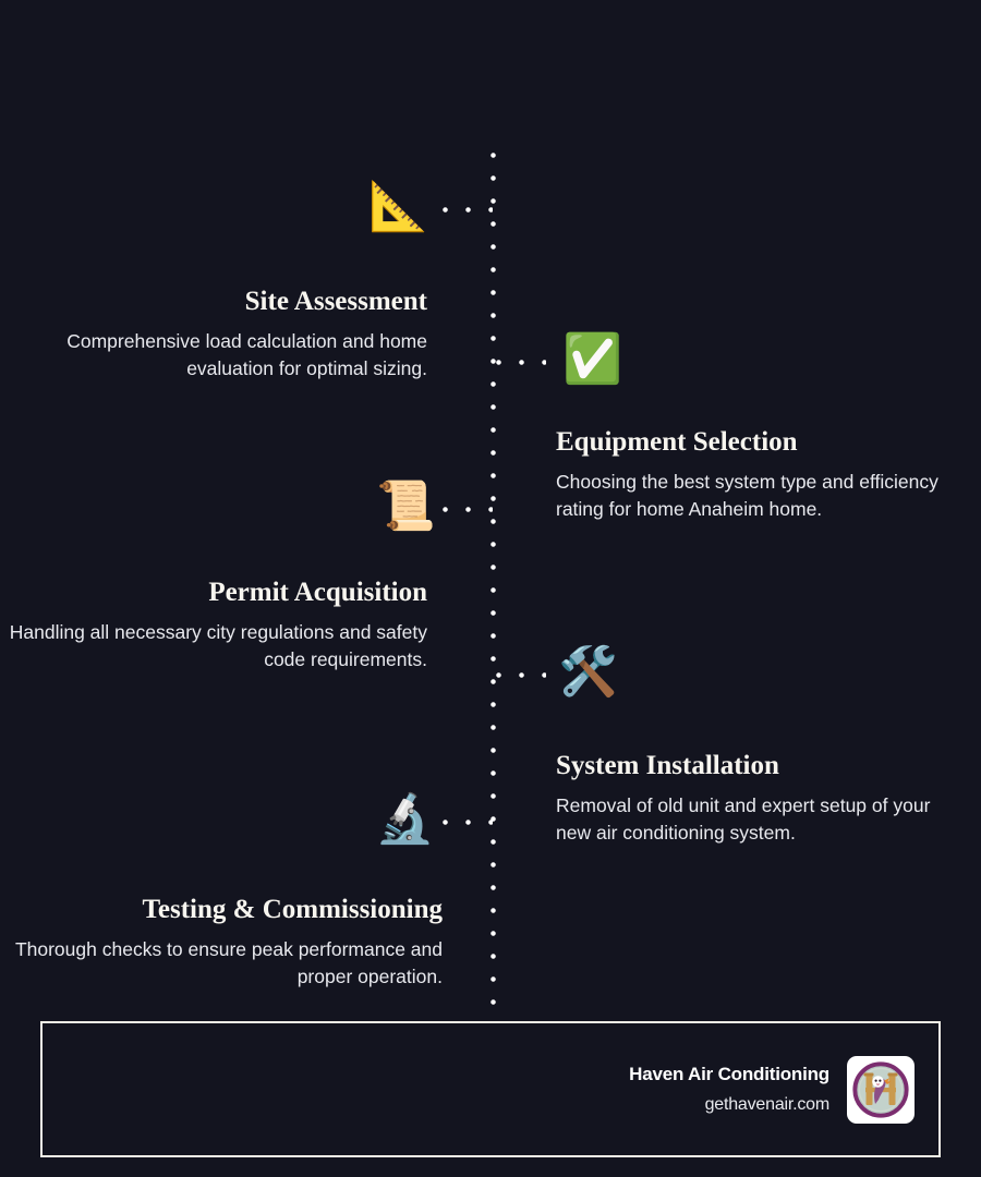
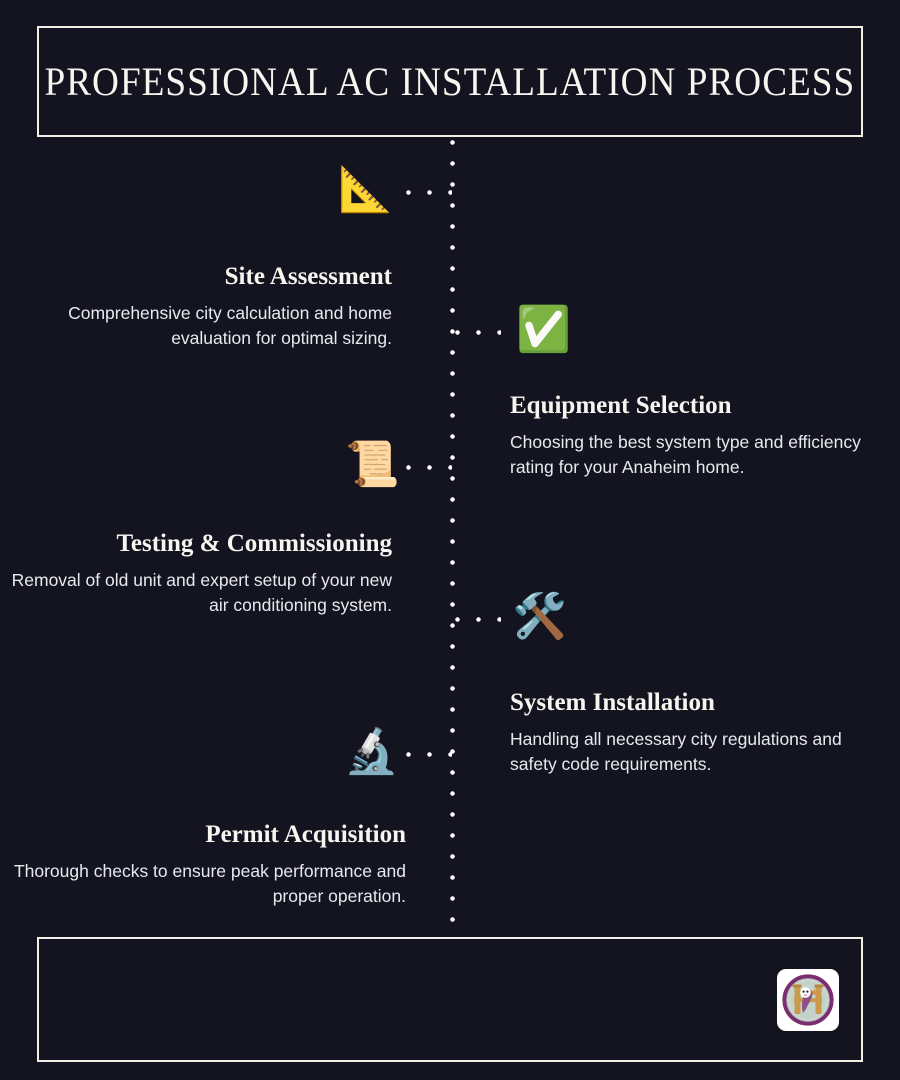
+ PROFESSIONAL AC INSTALLATION PROCESS
  📐
  Site Assessment
- Comprehensive load calculation and home evaluation for optimal sizing.
+ Comprehensive city calculation and home evaluation for optimal sizing.
  ✅
  Equipment Selection
- Choosing the best system type and efficiency rating for home Anaheim home.
+ Choosing the best system type and efficiency rating for your Anaheim home.
  📜
- Permit Acquisition
+ Testing & Commissioning
- Handling all necessary city regulations and safety code requirements.
+ Removal of old unit and expert setup of your new air conditioning system.
  🛠️
  System Installation
- Removal of old unit and expert setup of your new air conditioning system.
+ Handling all necessary city regulations and safety code requirements.
  🔬
- Testing & Commissioning
+ Permit Acquisition
  Thorough checks to ensure peak performance and proper operation.
- Haven Air Conditioning
- gethavenair.com
